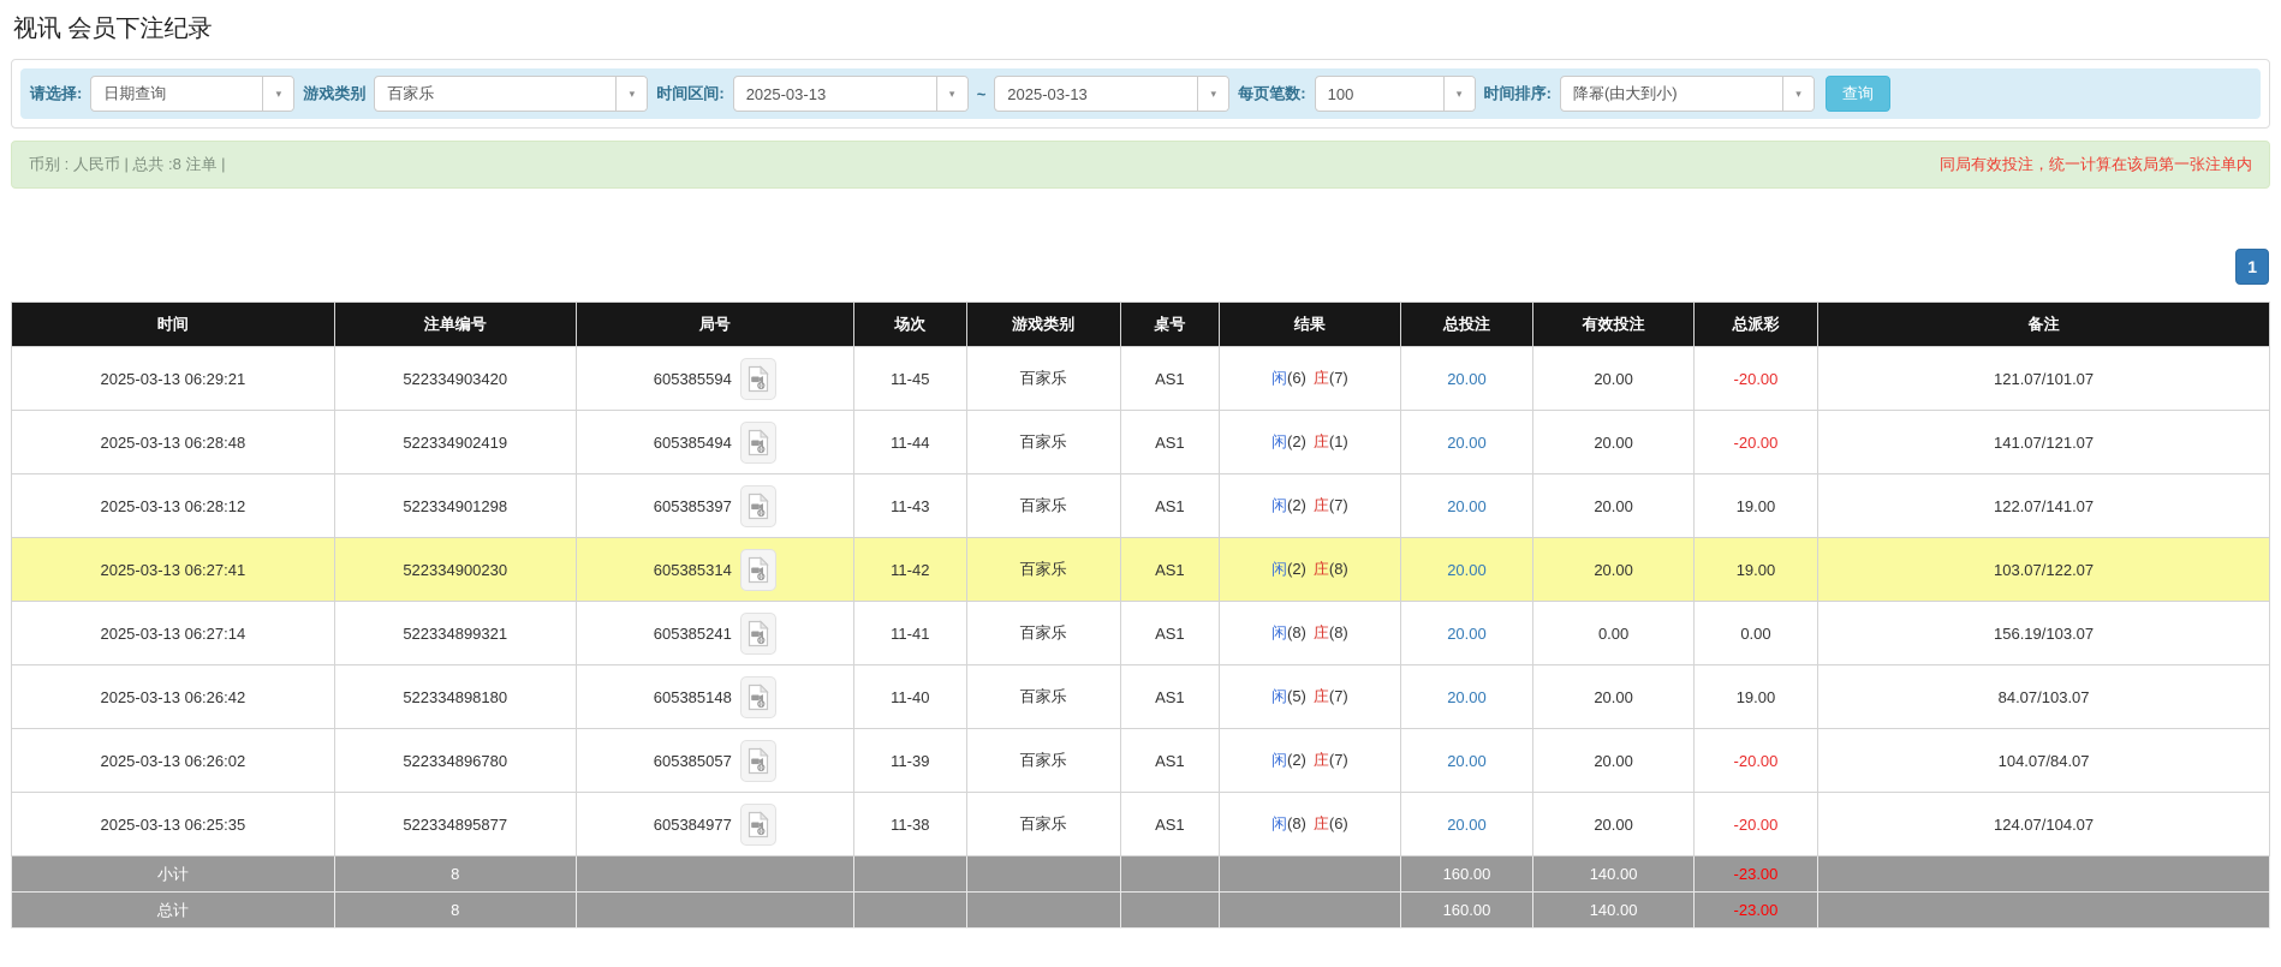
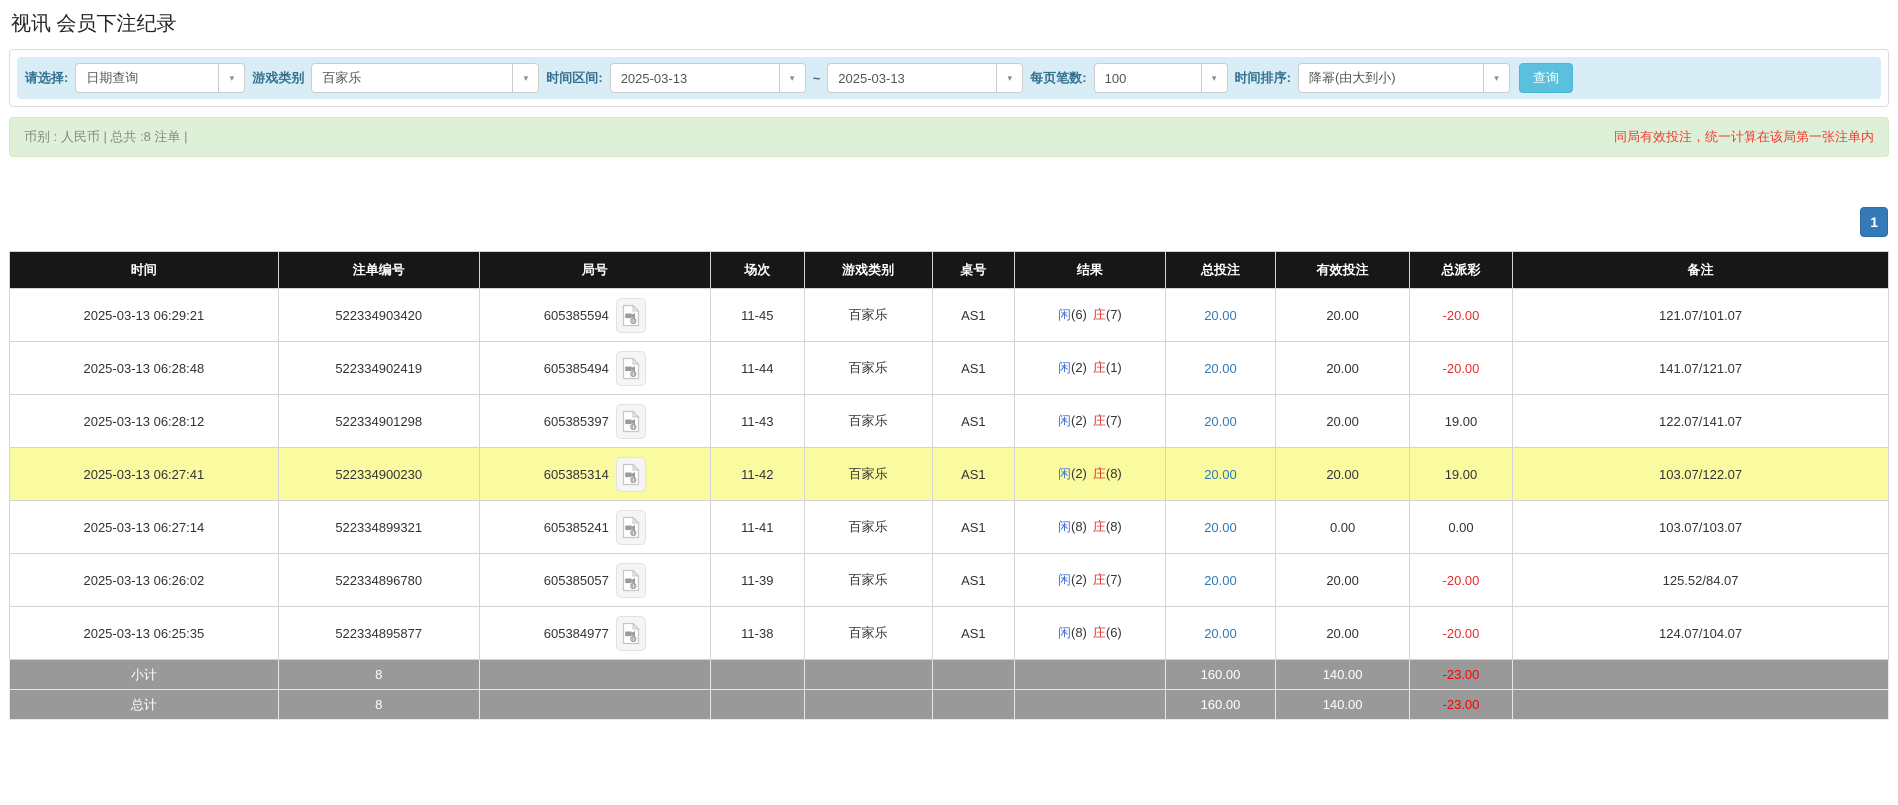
  视讯 会员下注纪录
  请选择:
  日期查询
  ▾
  游戏类别
  百家乐
  ▾
  时间区间:
  2025-03-13
  ▾
  ~
  2025-03-13
  ▾
  每页笔数:
  100
  ▾
  时间排序:
  降幂(由大到小)
  ▾
  查询
  币别 : 人民币 | 总共 :8 注单 |
  同局有效投注，统一计算在该局第一张注单内
  1
  	时间	注单编号	局号	场次	游戏类别	桌号	结果	总投注	有效投注	总派彩	备注
  2025-03-13 06:29:21	522334903420	605385594	11-45	百家乐	AS1	闲(6) 庄(7)	20.00	20.00	-20.00	121.07/101.07
  2025-03-13 06:28:48	522334902419	605385494	11-44	百家乐	AS1	闲(2) 庄(1)	20.00	20.00	-20.00	141.07/121.07
  2025-03-13 06:28:12	522334901298	605385397	11-43	百家乐	AS1	闲(2) 庄(7)	20.00	20.00	19.00	122.07/141.07
  2025-03-13 06:27:41	522334900230	605385314	11-42	百家乐	AS1	闲(2) 庄(8)	20.00	20.00	19.00	103.07/122.07
- 2025-03-13 06:27:14	522334899321	605385241	11-41	百家乐	AS1	闲(8) 庄(8)	20.00	0.00	0.00	156.19/103.07
+ 2025-03-13 06:27:14	522334899321	605385241	11-41	百家乐	AS1	闲(8) 庄(8)	20.00	0.00	0.00	103.07/103.07
- 2025-03-13 06:26:42	522334898180	605385148	11-40	百家乐	AS1	闲(5) 庄(7)	20.00	20.00	19.00	84.07/103.07
- 2025-03-13 06:26:02	522334896780	605385057	11-39	百家乐	AS1	闲(2) 庄(7)	20.00	20.00	-20.00	104.07/84.07
+ 2025-03-13 06:26:02	522334896780	605385057	11-39	百家乐	AS1	闲(2) 庄(7)	20.00	20.00	-20.00	125.52/84.07
  2025-03-13 06:25:35	522334895877	605384977	11-38	百家乐	AS1	闲(8) 庄(6)	20.00	20.00	-20.00	124.07/104.07
  小计	8						160.00	140.00	-23.00
  总计	8						160.00	140.00	-23.00
